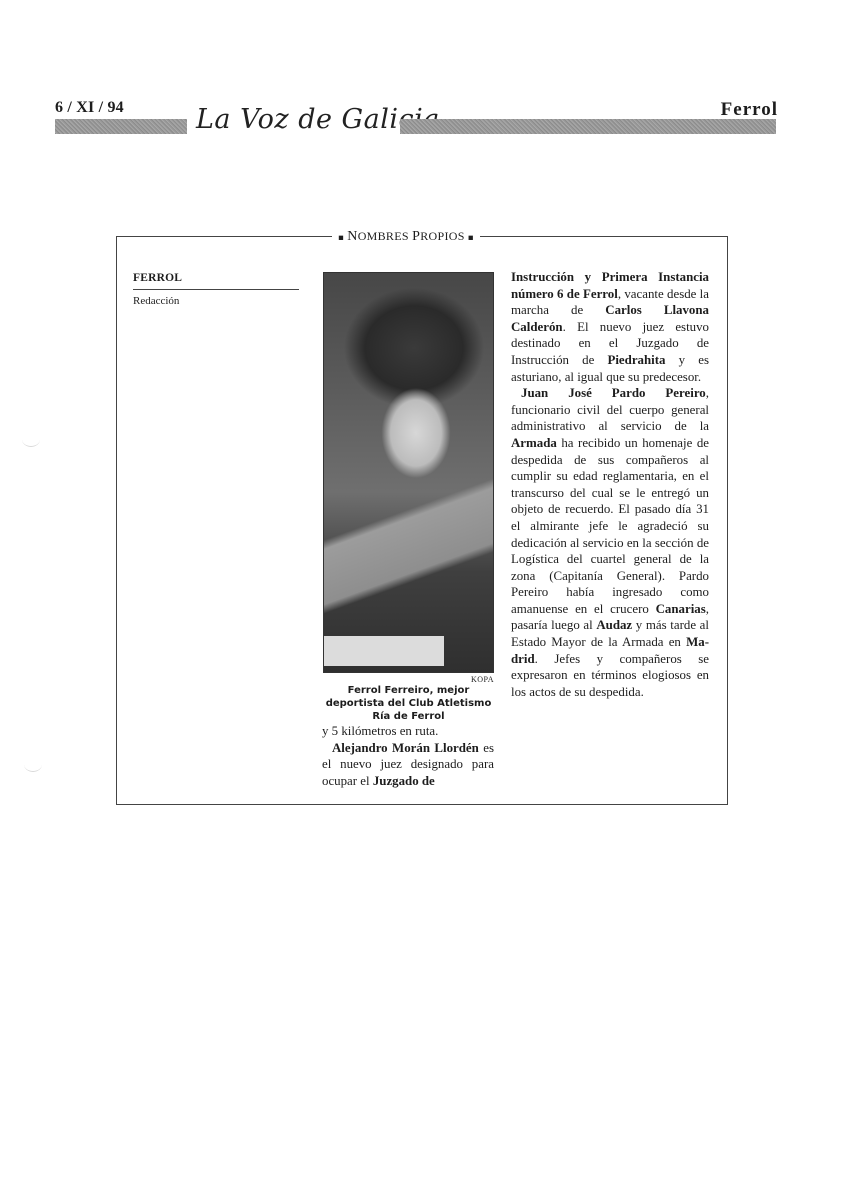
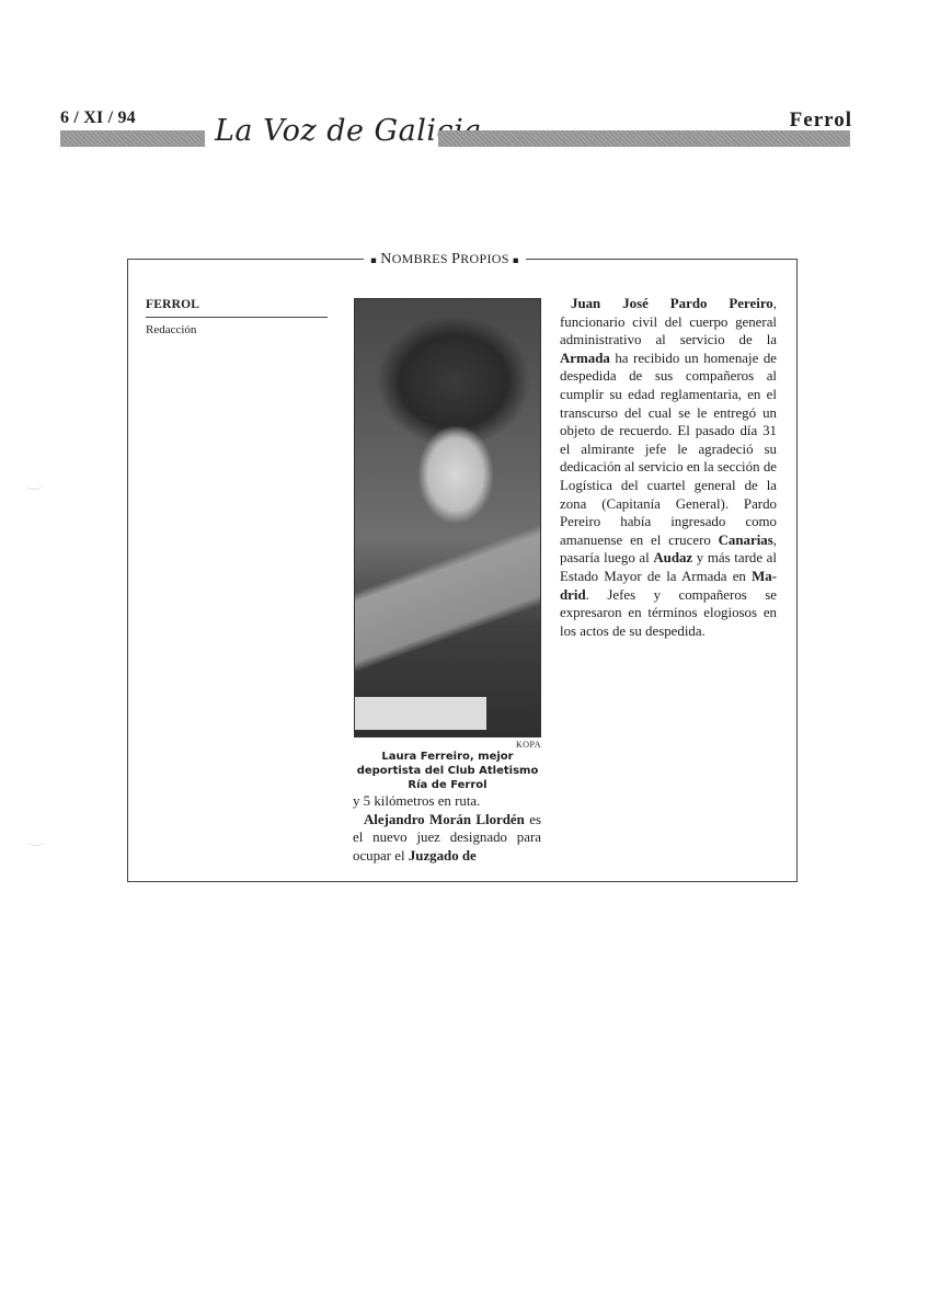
  6 / XI / 94
  La Voz de Gali
  Ferrol
  ■ NOMBRES PROPIOS ■
  FERROL
  Redacción
  KOPA
- Ferrol Ferreiro, mejor deportista del Club Atletismo Ría de Ferrol
+ Laura Ferreiro, mejor deportista del Club Atletismo Ría de Ferrol
  y 5 kilómetros en ruta.
  Alejandro Morán Llordén es el nuevo juez designado para ocupar el Juzgado de
- Instrucción y Primera Ins­tancia número 6 de Ferrol, vacante desde la marcha de Carlos Llavona Calderón. El nuevo juez estuvo destinado en el Juzgado de Instrucción de Piedrahita y es asturiano, al igual que su predecesor.
  Juan José Pardo Pereiro, funcionario civil del cuerpo general administrativo al ser­vicio de la Armada ha recibi­do un homenaje de despedida de sus compañeros al cumplir su edad reglamentaria, en el transcurso del cual se le entre­gó un objeto de recuerdo. El pasado día 31 el almirante jefe le agradeció su dedicación al servicio en la sección de Lo­gística del cuartel general de la zona (Capitanía General). Pardo Pereiro había ingresado como amanuense en el crucero Canarias, pasaría luego al Audaz y más tarde al Estado Mayor de la Armada en Ma­rid. Jefes y compañeros se expresaron en términos elo­giosos en los actos de su des­pedida.
